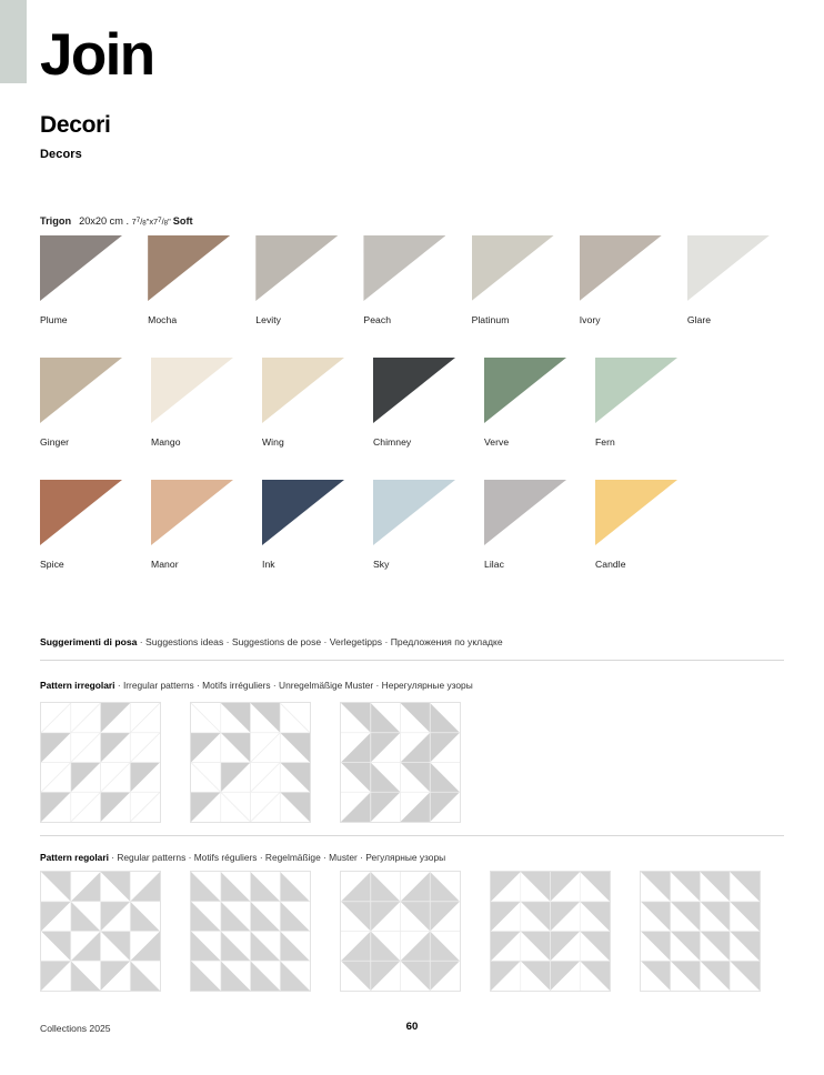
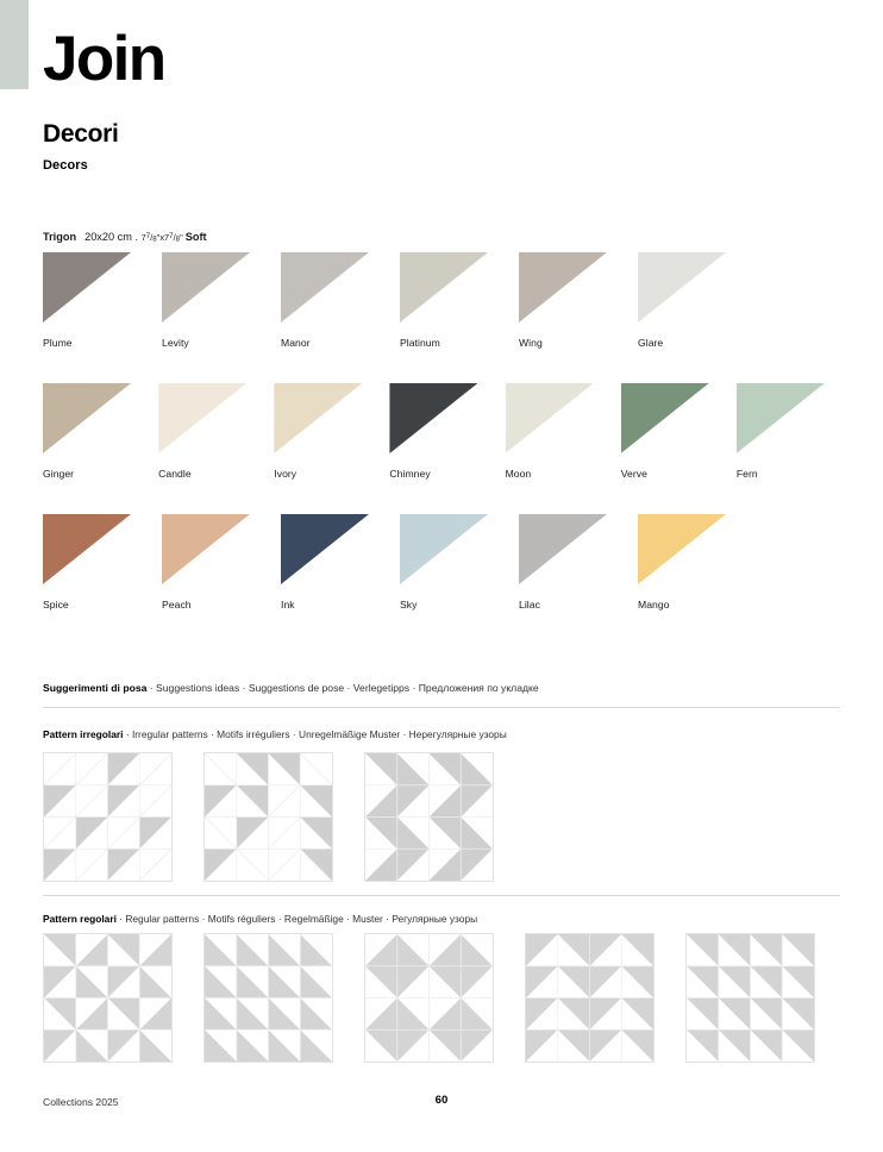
  Join
  Decori
  Decors
  Trigon 20x20 cm . 7 / "x7 / " Soft
  Plume
- Mocha
  Levity
- Peach
+ Manor
  Platinum
- Ivory
+ Wing
  Glare
  Ginger
- Mango
+ Candle
- Wing
+ Ivory
  Chimney
+ Moon
  Verve
  Fern
  Spice
- Manor
+ Peach
  Ink
  Sky
  Lilac
- Candle
+ Mango
  Suggerimenti di posa · Suggestions ideas · Suggestions de pose · Verlegetipps · Предложения по укладке
  Pattern irregolari · Irregular patterns · Motifs irréguliers · Unregelmäßige Muster · Нерегулярные узоры
  Pattern regolari · Regular patterns · Motifs réguliers · Regelmäßige · Muster · Регулярные узоры
  Collections 2025
  60
